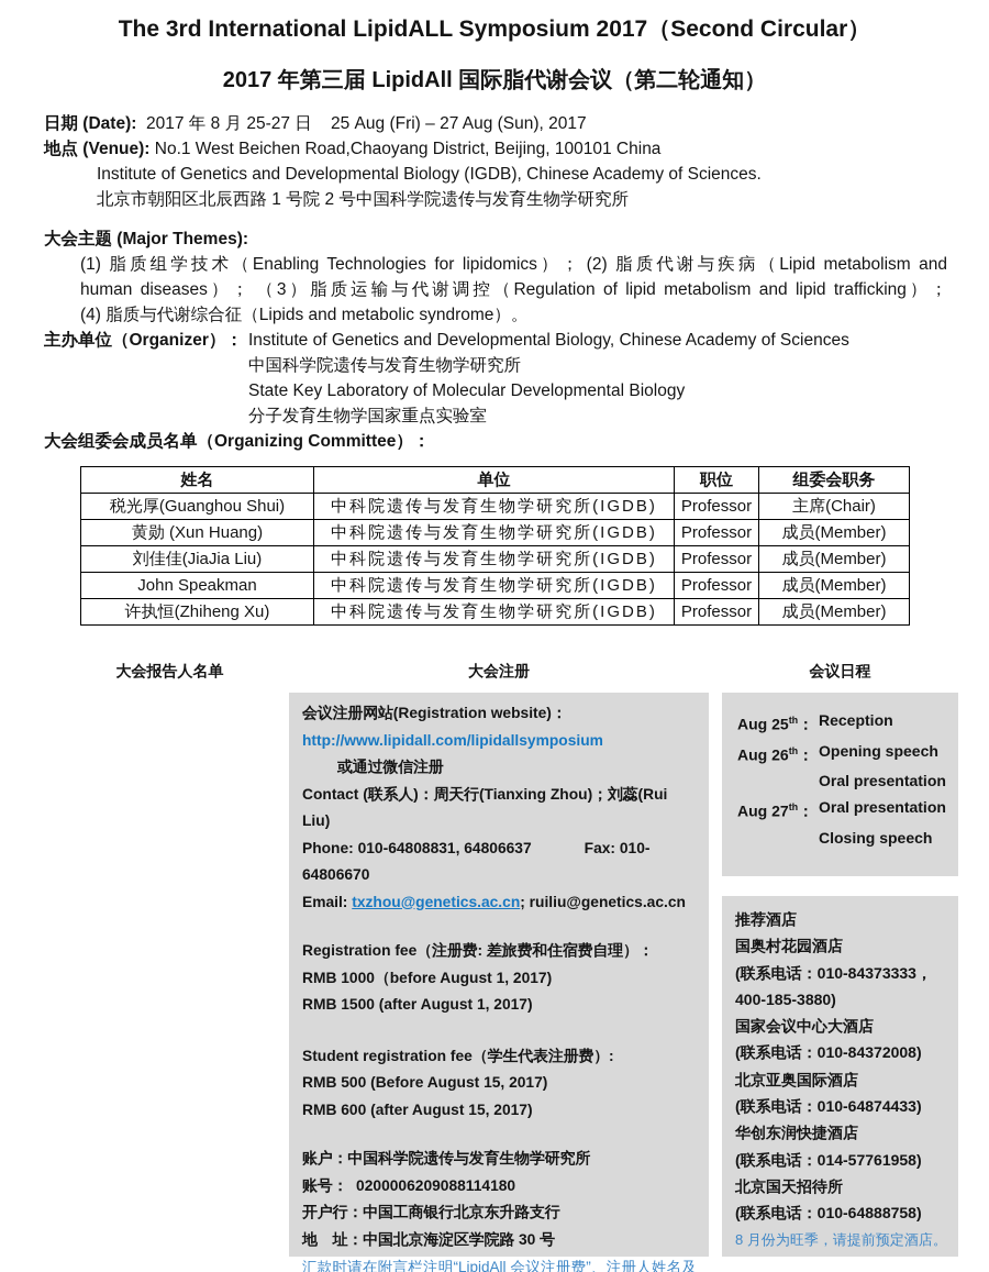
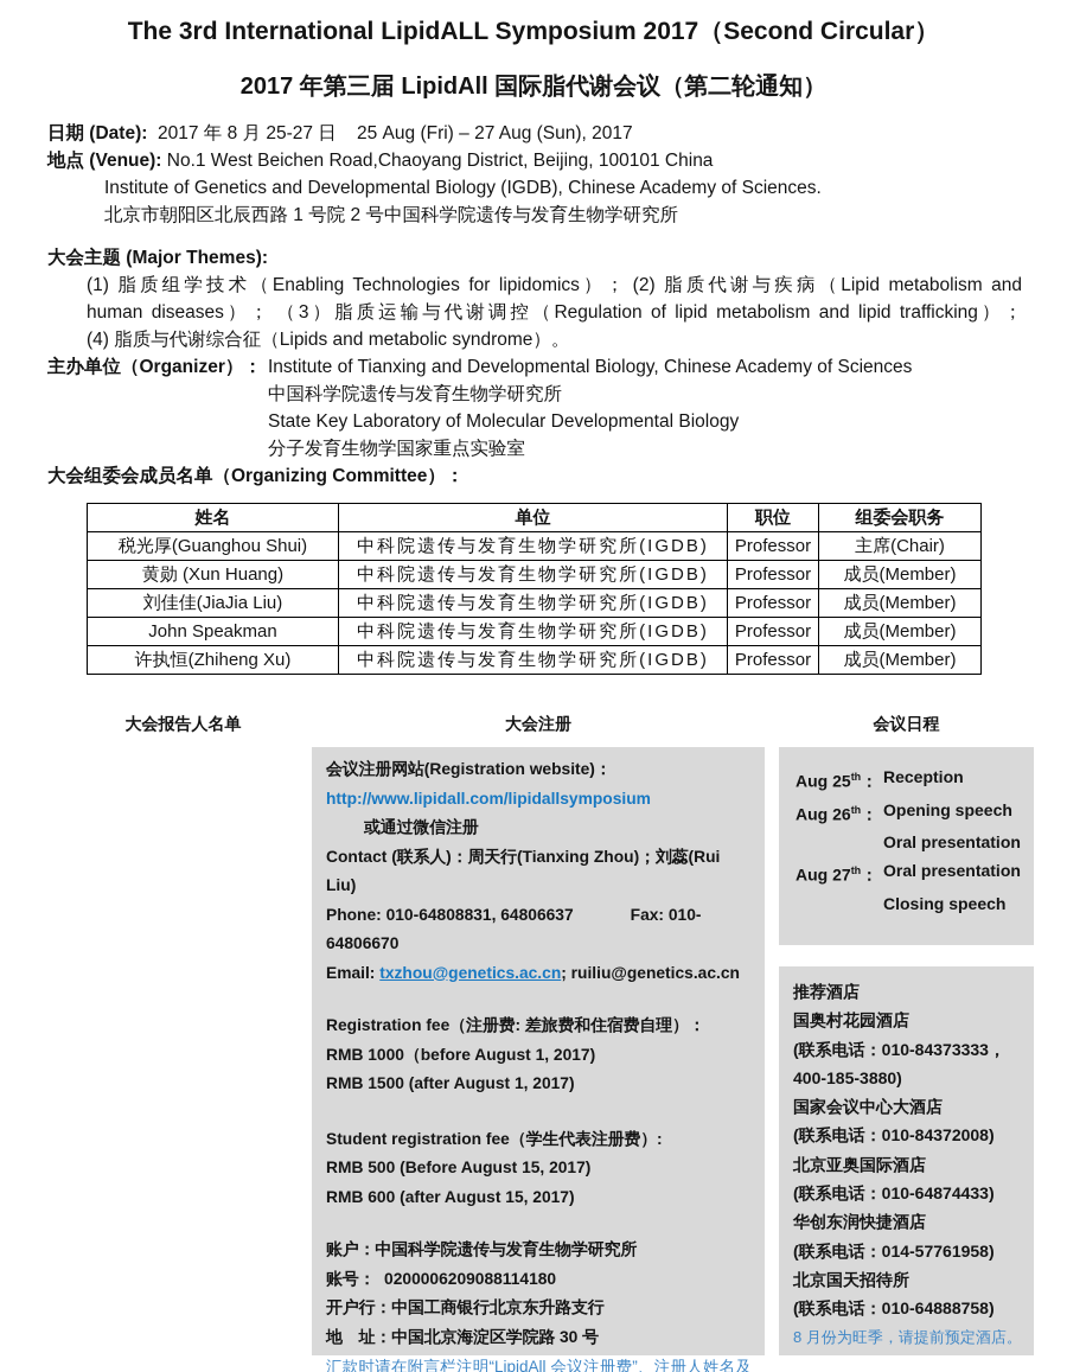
  The 3rd International LipidALL Symposium 2017（Second Circular）
  2017 年第三届 LipidAll 国际脂代谢会议（第二轮通知）
  日期 (Date): 2017 年 8 月 25-27 日 25 Aug (Fri) – 27 Aug (Sun), 2017
  地点 (Venue): No.1 West Beichen Road,Chaoyang District, Beijing, 100101 China
  Institute of Genetics and Developmental Biology (IGDB), Chinese Academy of Sciences.
  北京市朝阳区北辰西路 1 号院 2 号中国科学院遗传与发育生物学研究所
  大会主题 (Major Themes):
  (1) 脂质组学技术（Enabling Technologies for lipidomics）； (2) 脂质代谢与疾病（Lipid metabolism and
  human diseases）； （3）脂质运输与代谢调控（Regulation of lipid metabolism and lipid trafficking）；
  (4) 脂质与代谢综合征（Lipids and metabolic syndrome）。
  主办单位（Organizer）：
- Institute of Genetics and Developmental Biology, Chinese Academy of Sciences
+ Institute of Tianxing and Developmental Biology, Chinese Academy of Sciences
  中国科学院遗传与发育生物学研究所
  State Key Laboratory of Molecular Developmental Biology
  分子发育生物学国家重点实验室
  大会组委会成员名单（Organizing Committee）：
  姓名	单位	职位	组委会职务
  税光厚(Guanghou Shui)	中科院遗传与发育生物学研究所(IGDB)	Professor	主席(Chair)
  黄勋 (Xun Huang)	中科院遗传与发育生物学研究所(IGDB)	Professor	成员(Member)
  刘佳佳(JiaJia Liu)	中科院遗传与发育生物学研究所(IGDB)	Professor	成员(Member)
  John Speakman	中科院遗传与发育生物学研究所(IGDB)	Professor	成员(Member)
  许执恒(Zhiheng Xu)	中科院遗传与发育生物学研究所(IGDB)	Professor	成员(Member)
  大会报告人名单
  大会注册
  会议日程
  会议注册网站(Registration website)：
  http://www.lipidall.com/lipidallsymposium
  或通过微信注册
  Contact (联系人)：周天行(Tianxing Zhou)；刘蕊(Rui Liu)
  Phone: 010-64808831, 64806637 Fax: 010-64806670
  Email: txzhou@genetics.ac.cn; ruiliu@genetics.ac.cn
  Registration fee（注册费: 差旅费和住宿费自理）：
  RMB 1000（before August 1, 2017)
  RMB 1500 (after August 1, 2017)
  Student registration fee（学生代表注册费）:
  RMB 500 (Before August 15, 2017)
  RMB 600 (after August 15, 2017)
  账户：中国科学院遗传与发育生物学研究所
  账号： 0200006209088114180
  开户行：中国工商银行北京东升路支行
  地 址：中国北京海淀区学院路 30 号
  Aug 25th：
  Reception
  Aug 26th：
  Opening speech
  Oral presentation
  Aug 27th：
  Oral presentation
  Closing speech
  推荐酒店
  国奥村花园酒店
  (联系电话：010-84373333，
  400-185-3880)
  国家会议中心大酒店
  (联系电话：010-84372008)
  北京亚奥国际酒店
  (联系电话：010-64874433)
  华创东润快捷酒店
  (联系电话：014-57761958)
  北京国天招待所
  (联系电话：010-64888758)
  8 月份为旺季，请提前预定酒店。
